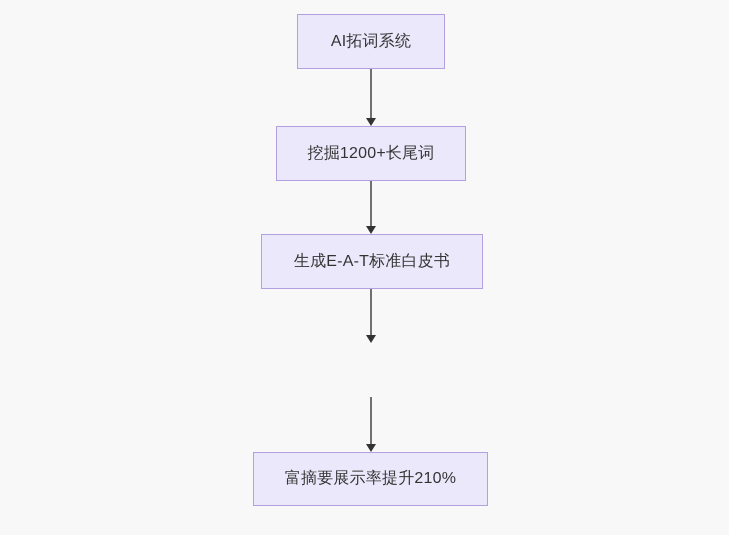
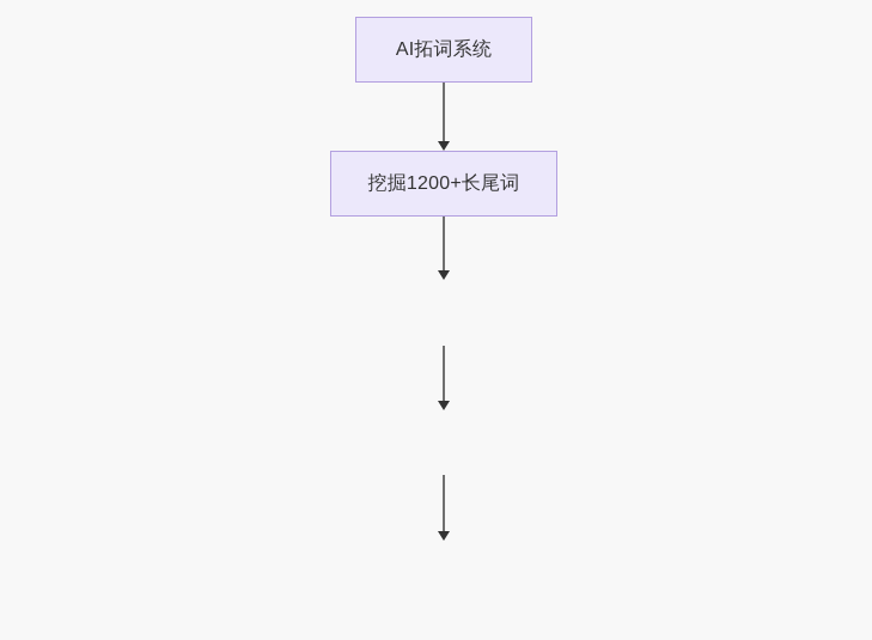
  AI拓词系统
  挖掘1200+长尾词
- 生成E-A-T标准白皮书
- 富摘要展示率提升210%
